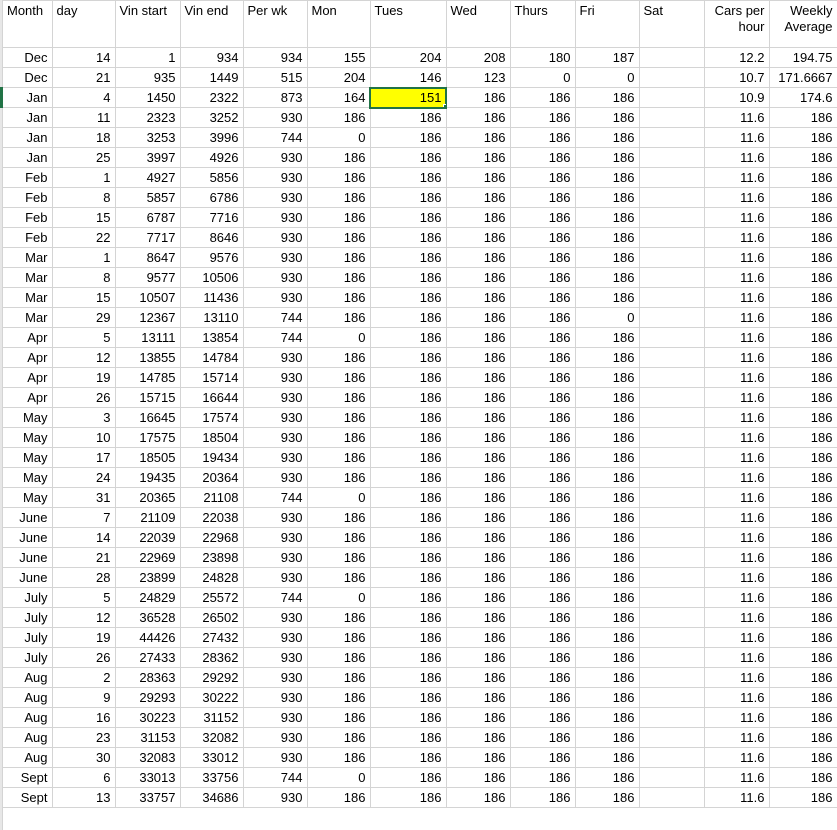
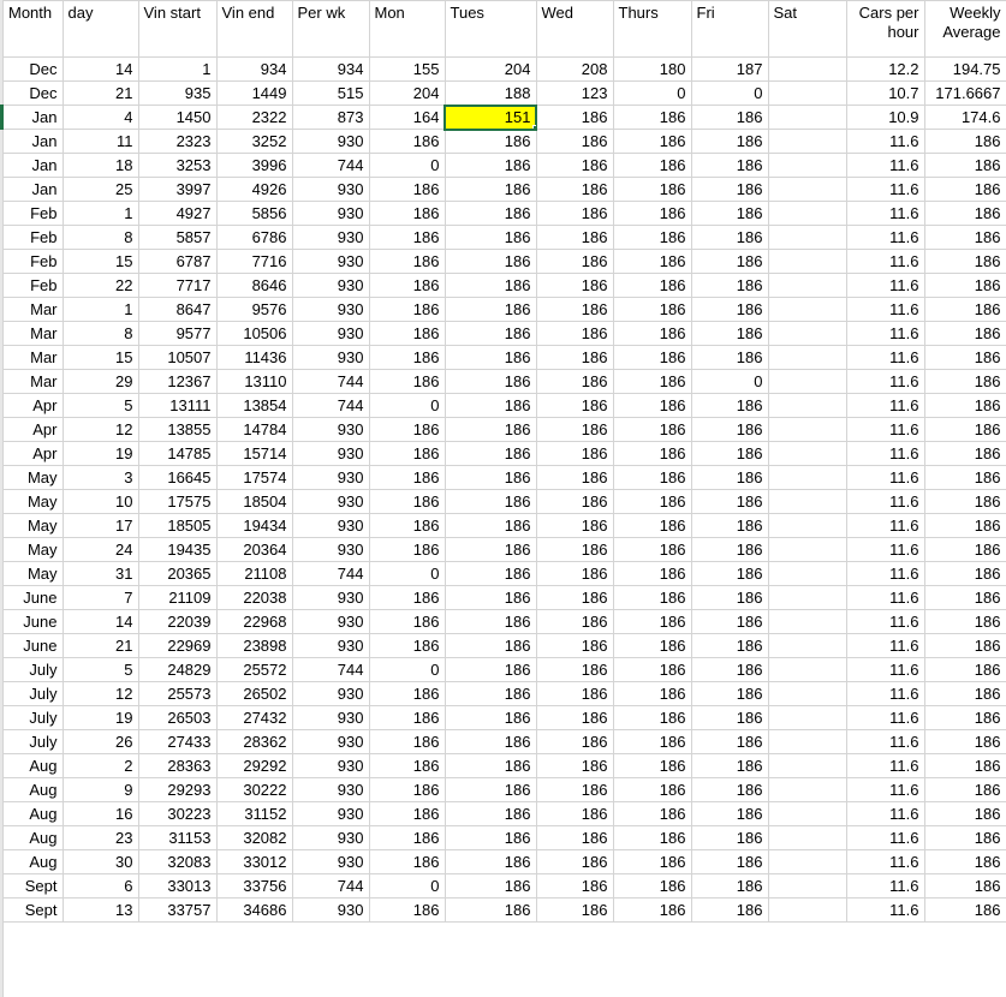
  Month	day	Vin start	Vin end	Per wk	Mon	Tues	Wed	Thurs	Fri	Sat	Cars per hour	Weekly Average
  Dec	14	1	934	934	155	204	208	180	187		12.2	194.75
- Dec	21	935	1449	515	204	146	123	0	0		10.7	171.6667
+ Dec	21	935	1449	515	204	188	123	0	0		10.7	171.6667
  Jan	4	1450	2322	873	164	151	186	186	186		10.9	174.6
  Jan	11	2323	3252	930	186	186	186	186	186		11.6	186
  Jan	18	3253	3996	744	0	186	186	186	186		11.6	186
  Jan	25	3997	4926	930	186	186	186	186	186		11.6	186
  Feb	1	4927	5856	930	186	186	186	186	186		11.6	186
  Feb	8	5857	6786	930	186	186	186	186	186		11.6	186
  Feb	15	6787	7716	930	186	186	186	186	186		11.6	186
  Feb	22	7717	8646	930	186	186	186	186	186		11.6	186
  Mar	1	8647	9576	930	186	186	186	186	186		11.6	186
  Mar	8	9577	10506	930	186	186	186	186	186		11.6	186
  Mar	15	10507	11436	930	186	186	186	186	186		11.6	186
  Mar	29	12367	13110	744	186	186	186	186	0		11.6	186
  Apr	5	13111	13854	744	0	186	186	186	186		11.6	186
  Apr	12	13855	14784	930	186	186	186	186	186		11.6	186
  Apr	19	14785	15714	930	186	186	186	186	186		11.6	186
- Apr	26	15715	16644	930	186	186	186	186	186		11.6	186
  May	3	16645	17574	930	186	186	186	186	186		11.6	186
  May	10	17575	18504	930	186	186	186	186	186		11.6	186
  May	17	18505	19434	930	186	186	186	186	186		11.6	186
  May	24	19435	20364	930	186	186	186	186	186		11.6	186
  May	31	20365	21108	744	0	186	186	186	186		11.6	186
  June	7	21109	22038	930	186	186	186	186	186		11.6	186
  June	14	22039	22968	930	186	186	186	186	186		11.6	186
  June	21	22969	23898	930	186	186	186	186	186		11.6	186
- June	28	23899	24828	930	186	186	186	186	186		11.6	186
  July	5	24829	25572	744	0	186	186	186	186		11.6	186
- July	12	36528	26502	930	186	186	186	186	186		11.6	186
+ July	12	25573	26502	930	186	186	186	186	186		11.6	186
- July	19	44426	27432	930	186	186	186	186	186		11.6	186
+ July	19	26503	27432	930	186	186	186	186	186		11.6	186
  July	26	27433	28362	930	186	186	186	186	186		11.6	186
  Aug	2	28363	29292	930	186	186	186	186	186		11.6	186
  Aug	9	29293	30222	930	186	186	186	186	186		11.6	186
  Aug	16	30223	31152	930	186	186	186	186	186		11.6	186
  Aug	23	31153	32082	930	186	186	186	186	186		11.6	186
  Aug	30	32083	33012	930	186	186	186	186	186		11.6	186
  Sept	6	33013	33756	744	0	186	186	186	186		11.6	186
  Sept	13	33757	34686	930	186	186	186	186	186		11.6	186
